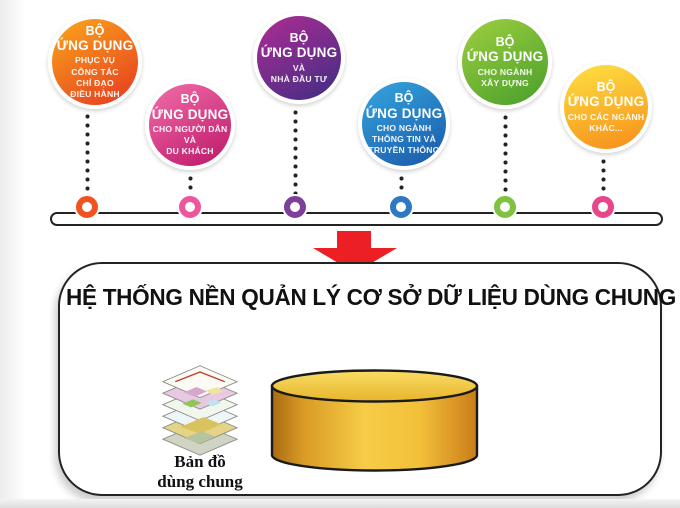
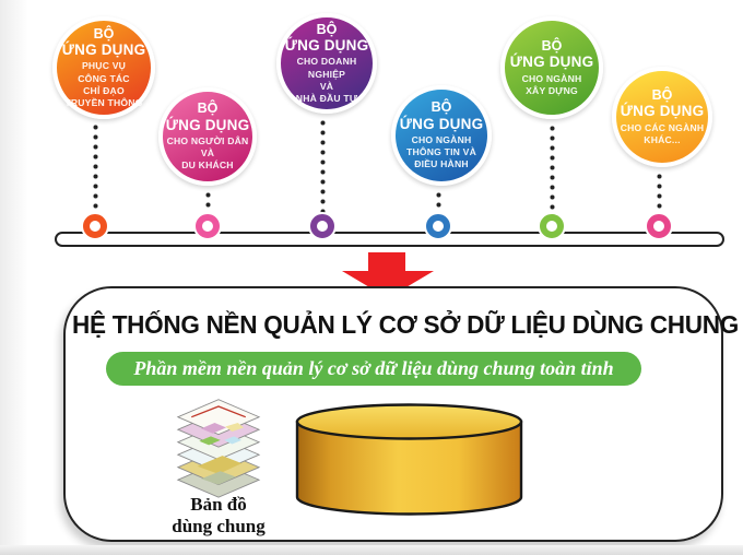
  BỘ
  ỨNG DỤNG
  PHỤC VỤ
  CÔNG TÁC
  CHỈ ĐẠO
- ĐIỀU HÀNH
+ TRUYỀN THÔNG
  BỘ
  ỨNG DỤNG
  CHO NGƯỜI DÂN
  VÀ
  DU KHÁCH
  BỘ
  ỨNG DỤNG
+ CHO DOANH NGHIỆP
  VÀ
  NHÀ ĐẦU TƯ
  BỘ
  ỨNG DỤNG
  CHO NGÀNH
  THÔNG TIN VÀ
- TRUYỀN THÔNG
+ ĐIỀU HÀNH
  BỘ
  ỨNG DỤNG
  CHO NGÀNH
  XÂY DỰNG
  BỘ
  ỨNG DỤNG
  CHO CÁC NGÀNH
  KHÁC...
  HỆ THỐNG NỀN QUẢN LÝ CƠ SỞ DỮ LIỆU DÙNG CHUNG
+ Phần mềm nền quản lý cơ sở dữ liệu dùng chung toàn tỉnh
  Bản đồ
  dùng chung
